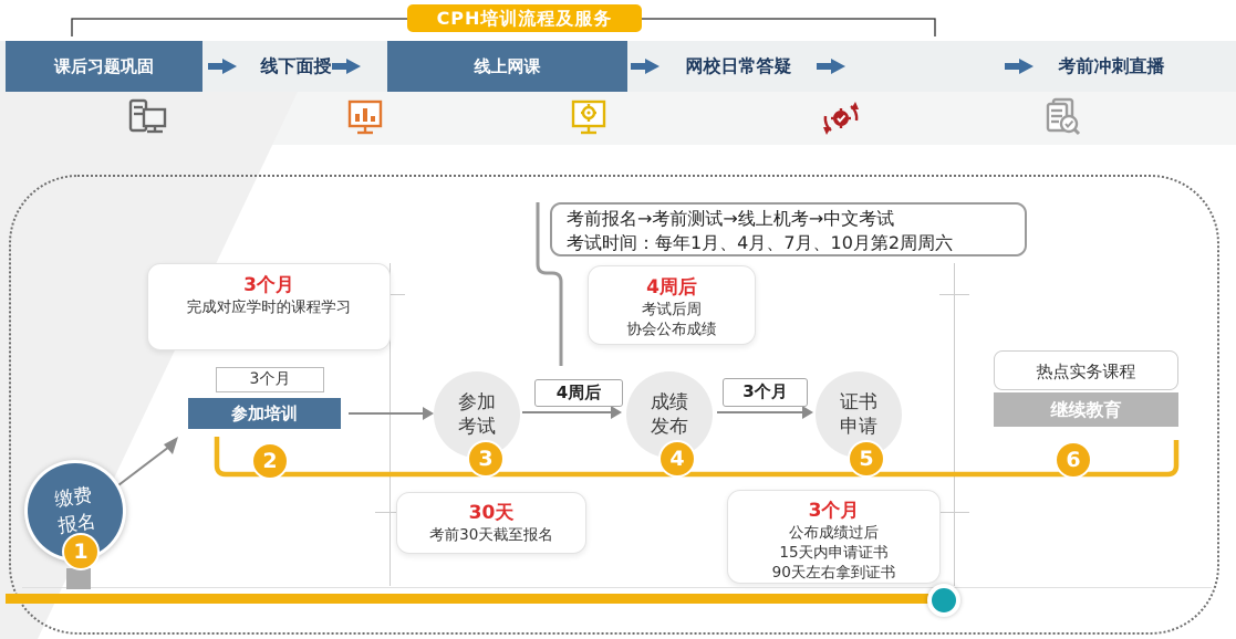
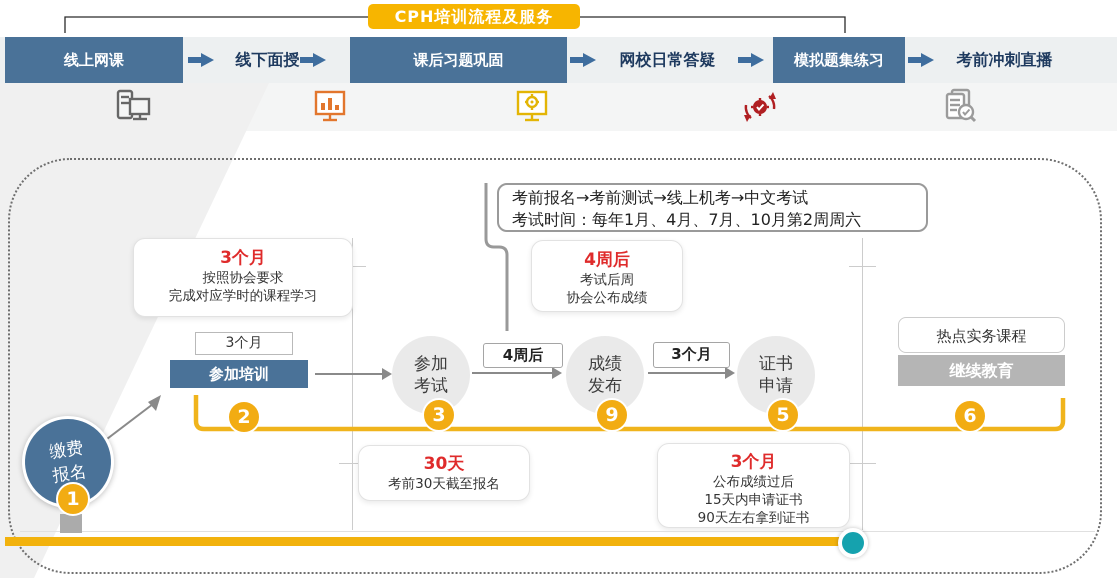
  CPH培训流程及服务
- 课后习题巩固
+ 线上网课
  线下面授
- 线上网课
+ 课后习题巩固
  网校日常答疑
+ 模拟题集练习
  考前冲刺直播
  考前报名→考前测试→线上机考→中文考试
  考试时间：每年1月、4月、7月、10月第2周周六
  3个月
+ 按照协会要求
  完成对应学时的课程学习
  3个月
  参加培训
  2
  1
  参加
  考试
  3
  4周后
  成绩
  发布
- 4
+ 9
  4周后
  考试后周
  协会公布成绩
  3个月
  证书
  申请
  5
  热点实务课程
  继续教育
  6
  30天
  考前30天截至报名
  3个月
  公布成绩过后
  15天内申请证书
  90天左右拿到证书
